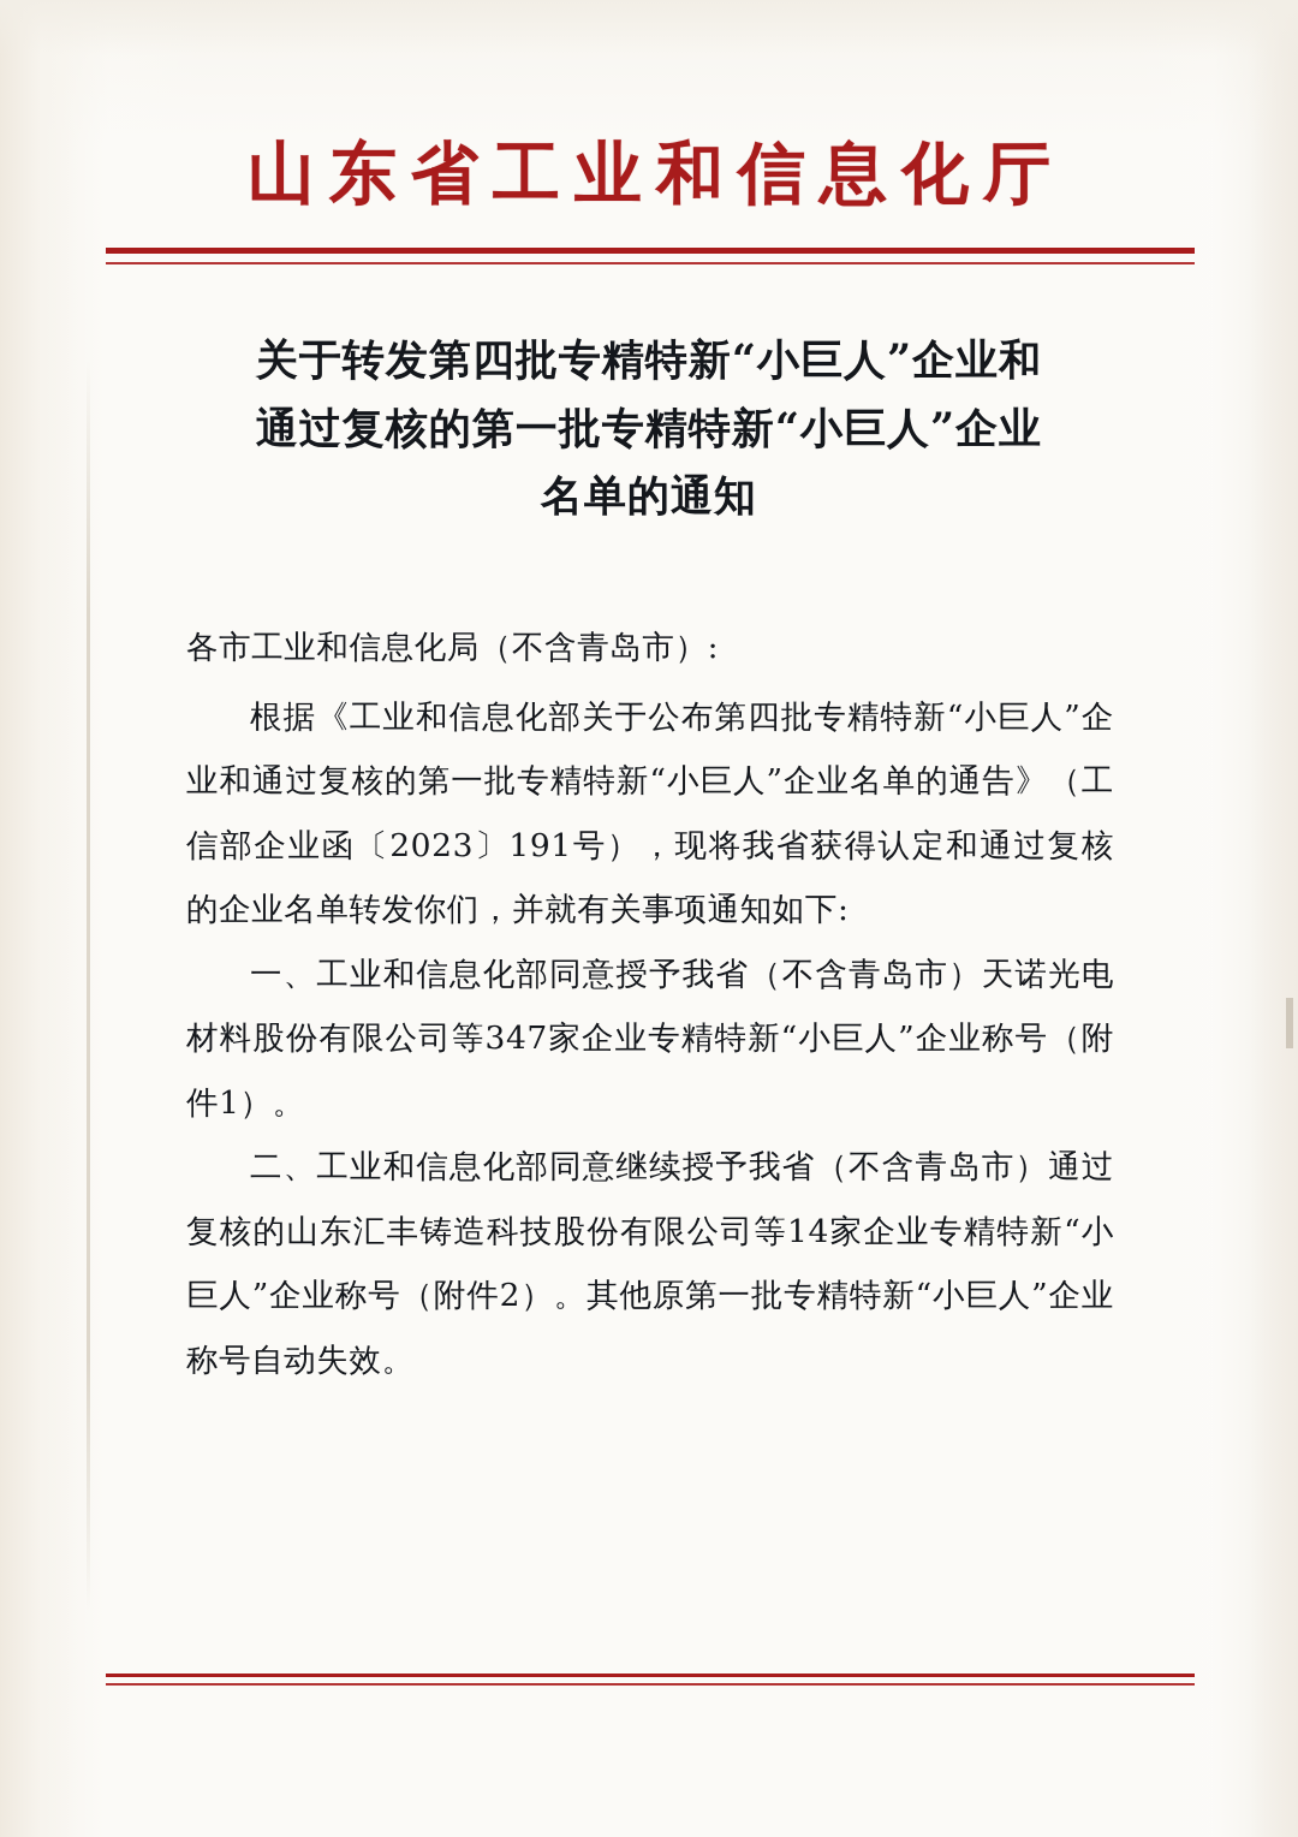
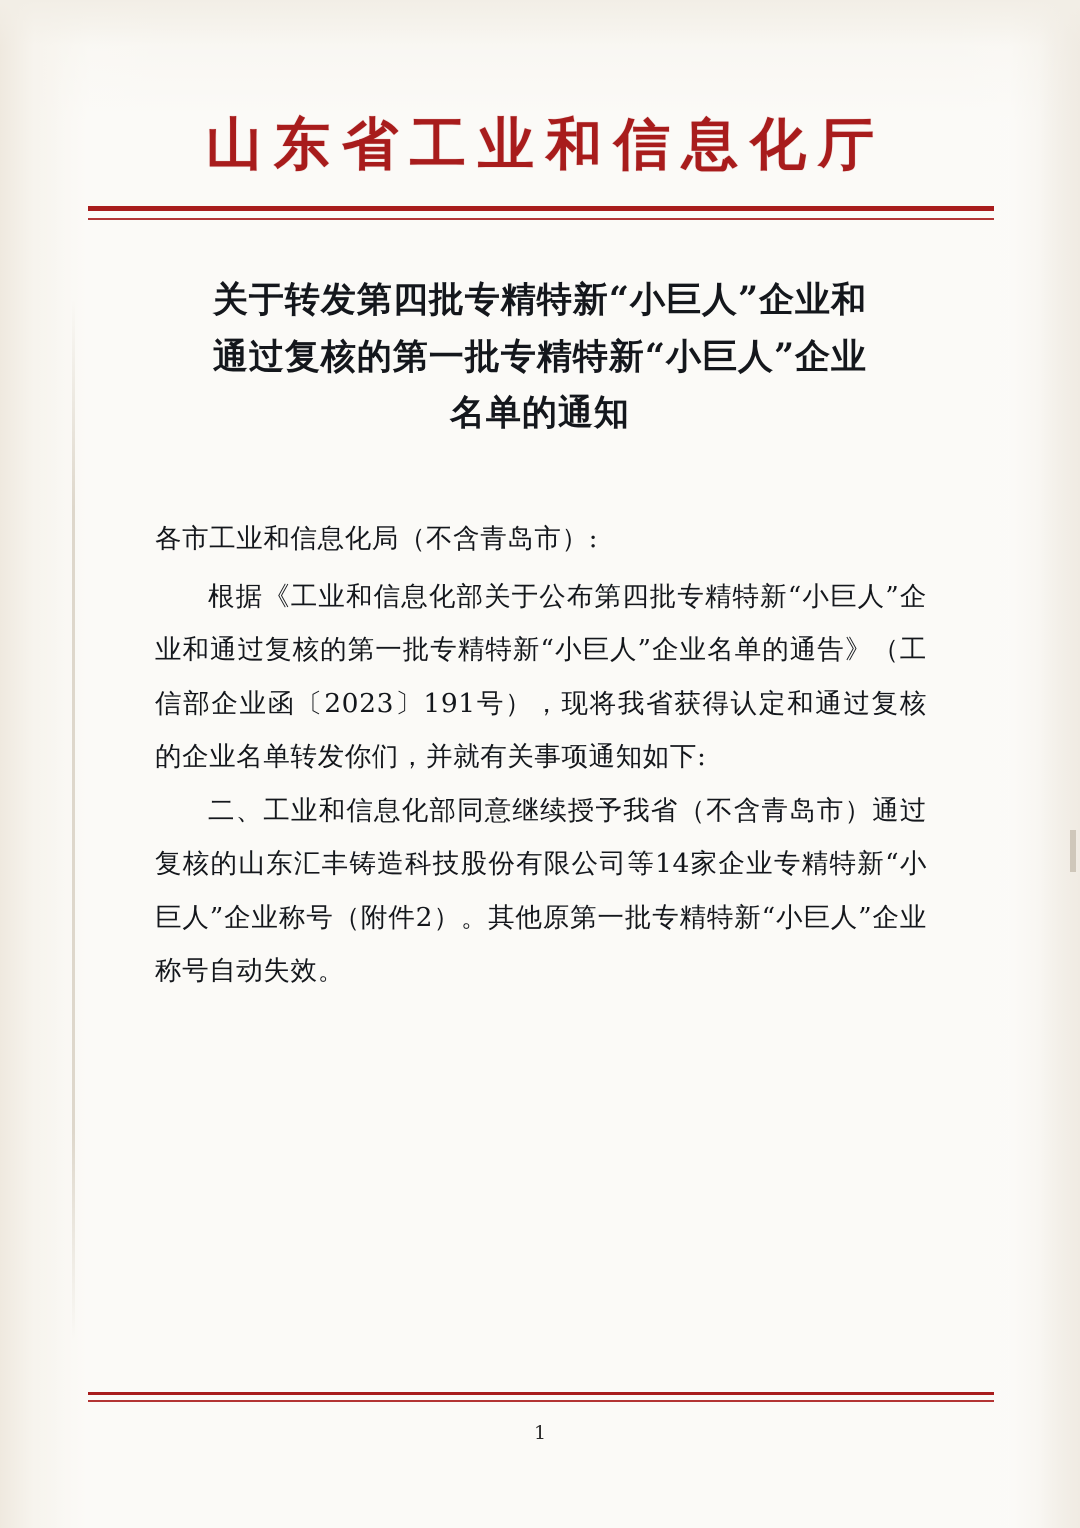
  山东省工业和信息化厅
  关于转发第四批专精特新“小巨人”企业和
  通过复核的第一批专精特新“小巨人”企业
  名单的通知
  各市工业和信息化局（不含青岛市）:
  根据《工业和信息化部关于公布第四批专精特新“小巨人”企业和通过复核的第一批专精特新“小巨人”企业名单的通告》（工信部企业函〔2023〕191号），现将我省获得认定和通过复核的企业名单转发你们，并就有关事项通知如下:
- 一、工业和信息化部同意授予我省（不含青岛市）天诺光电材料股份有限公司等347家企业专精特新“小巨人”企业称号（附件1）。
  二、工业和信息化部同意继续授予我省（不含青岛市）通过复核的山东汇丰铸造科技股份有限公司等14家企业专精特新“小巨人”企业称号（附件2）。其他原第一批专精特新“小巨人”企业称号自动失效。
+ 1
